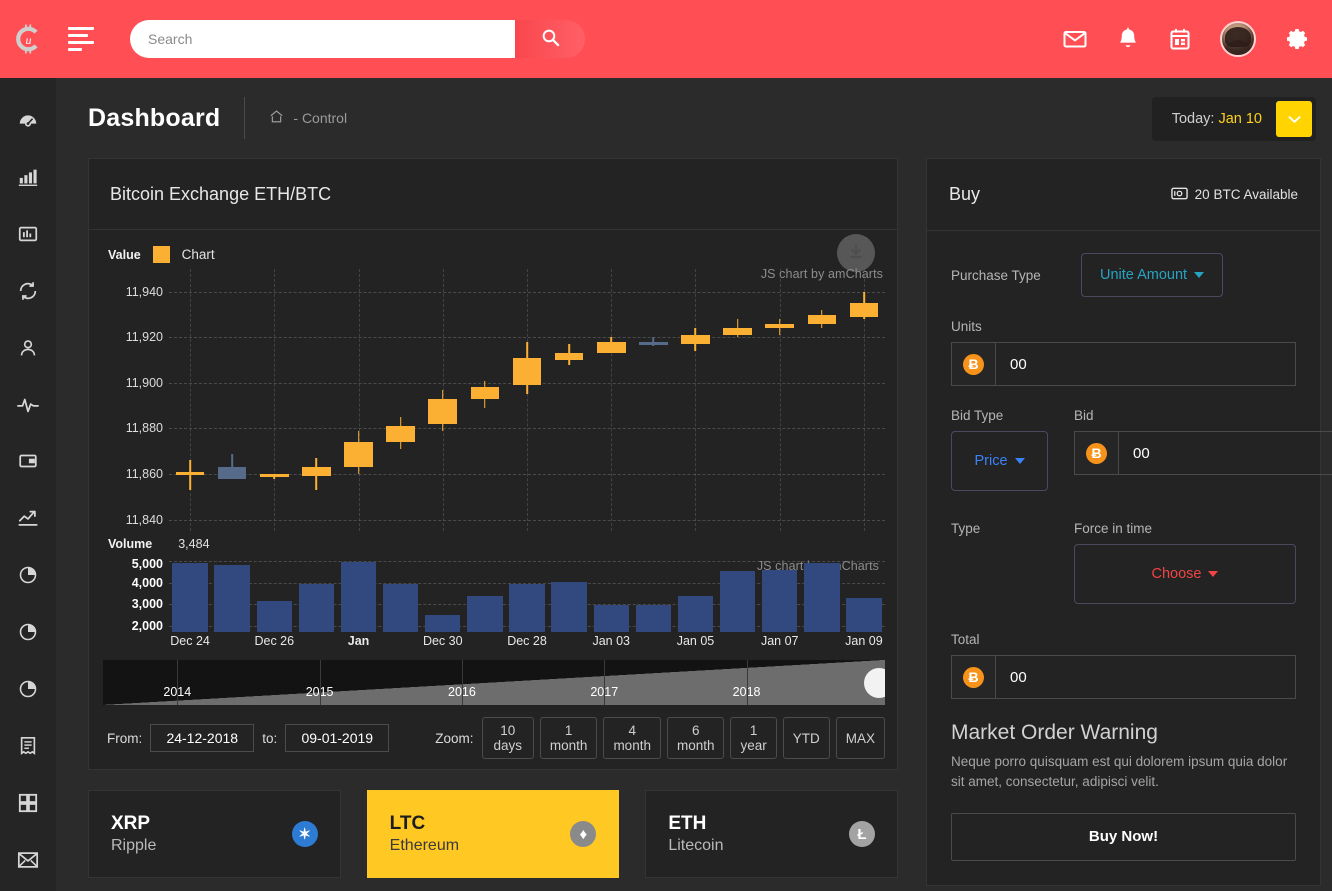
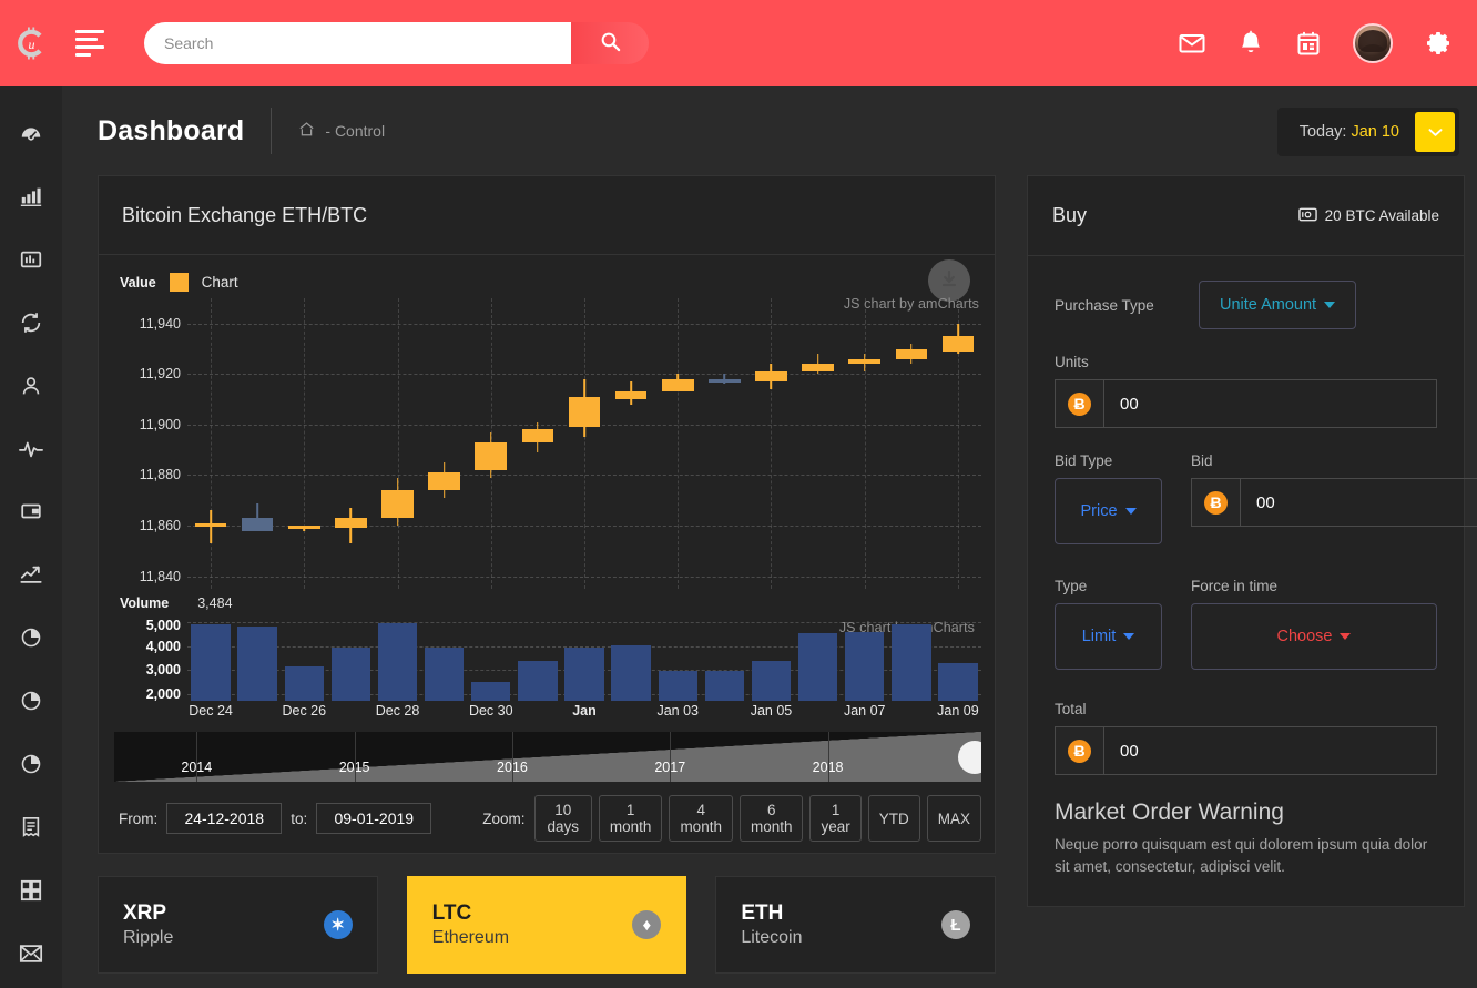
  u
  Search
  Dashboard
  - Control
  Today: Jan 10
  Bitcoin Exchange ETH/BTC
  Value
  Chart
  JS chart by amCharts
  11,940
  11,920
  11,900
  11,880
  11,860
  11,840
  Volume
  3,484
  5,000
  4,000
  3,000
  2,000
  JS chartCharts
  Dec 24
  Dec 26
- Jan
+ Dec 28
  Dec 30
- Dec 28
+ Jan
  Jan 03
  Jan 05
  Jan 07
  Jan 09
  2014
  2015
  2016
  2017
  2018
  From:
  24-12-2018
  to:
  09-01-2019
  Zoom:
  10 days
  1 month
  4 month
  6 month
  1 year
  YTD
  MAX
  XRP
  Ripple
  ✶
  LTC
  Ethereum
  ♦
  ETH
  Litecoin
  Ł
  Buy
  20 BTC Available
  Purchase Type
  Unite Amount
  Units
  Ƀ
  00
  Bid Type
  Price
  Bid
  Ƀ
  00
  Type
+ Limit
  Force in time
  Choose
  Total
  Ƀ
  00
  Market Order Warning
  Neque porro quisquam est qui dolorem ipsum quia dolor sit amet, consectetur, adipisci velit.
- Buy Now!
